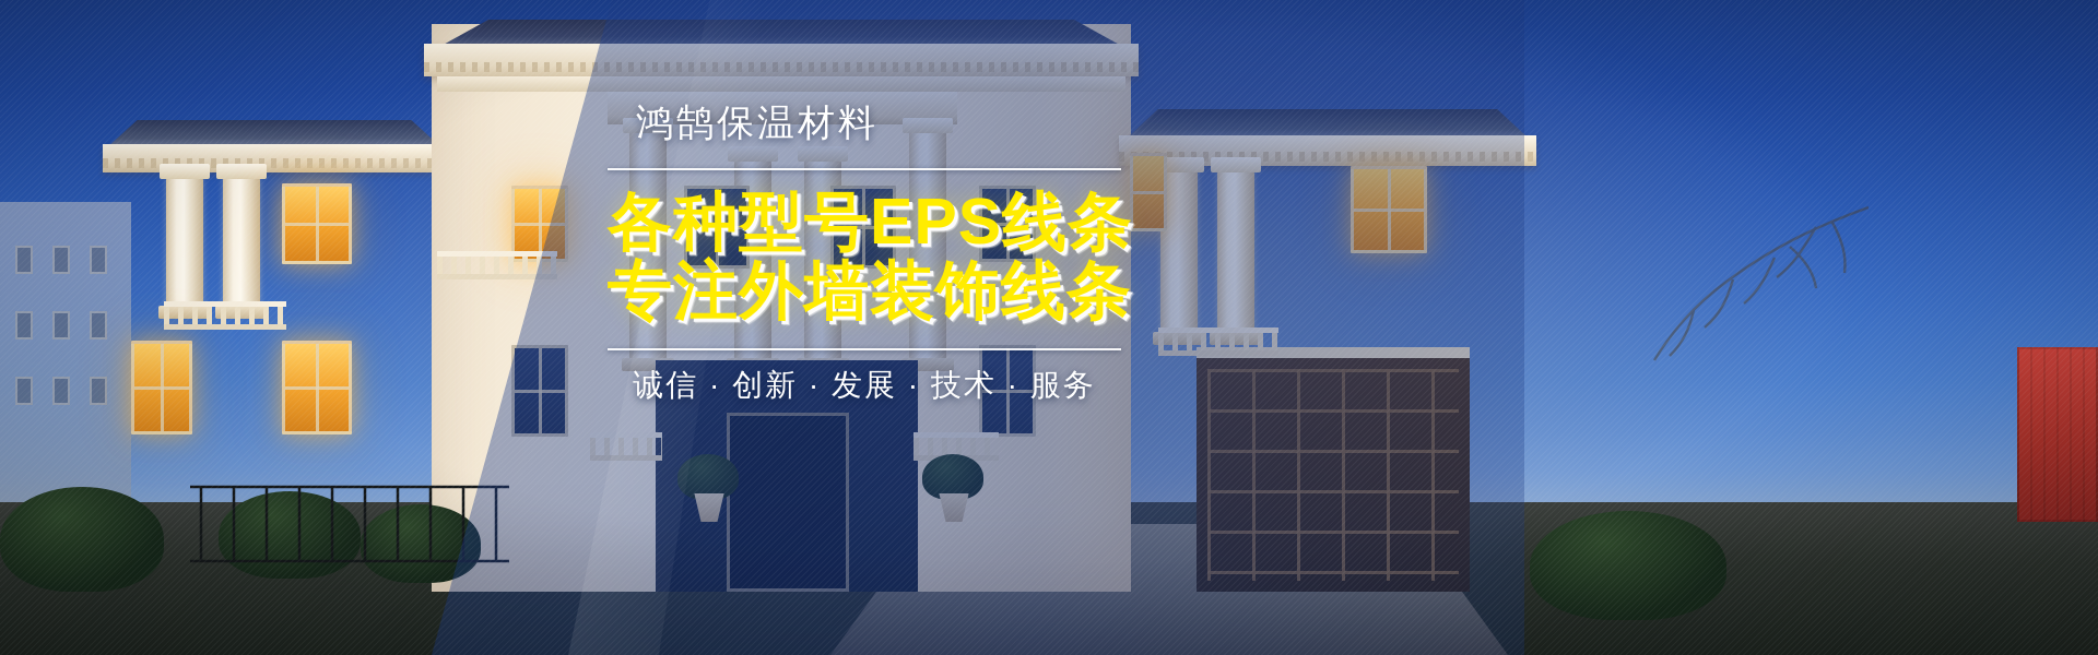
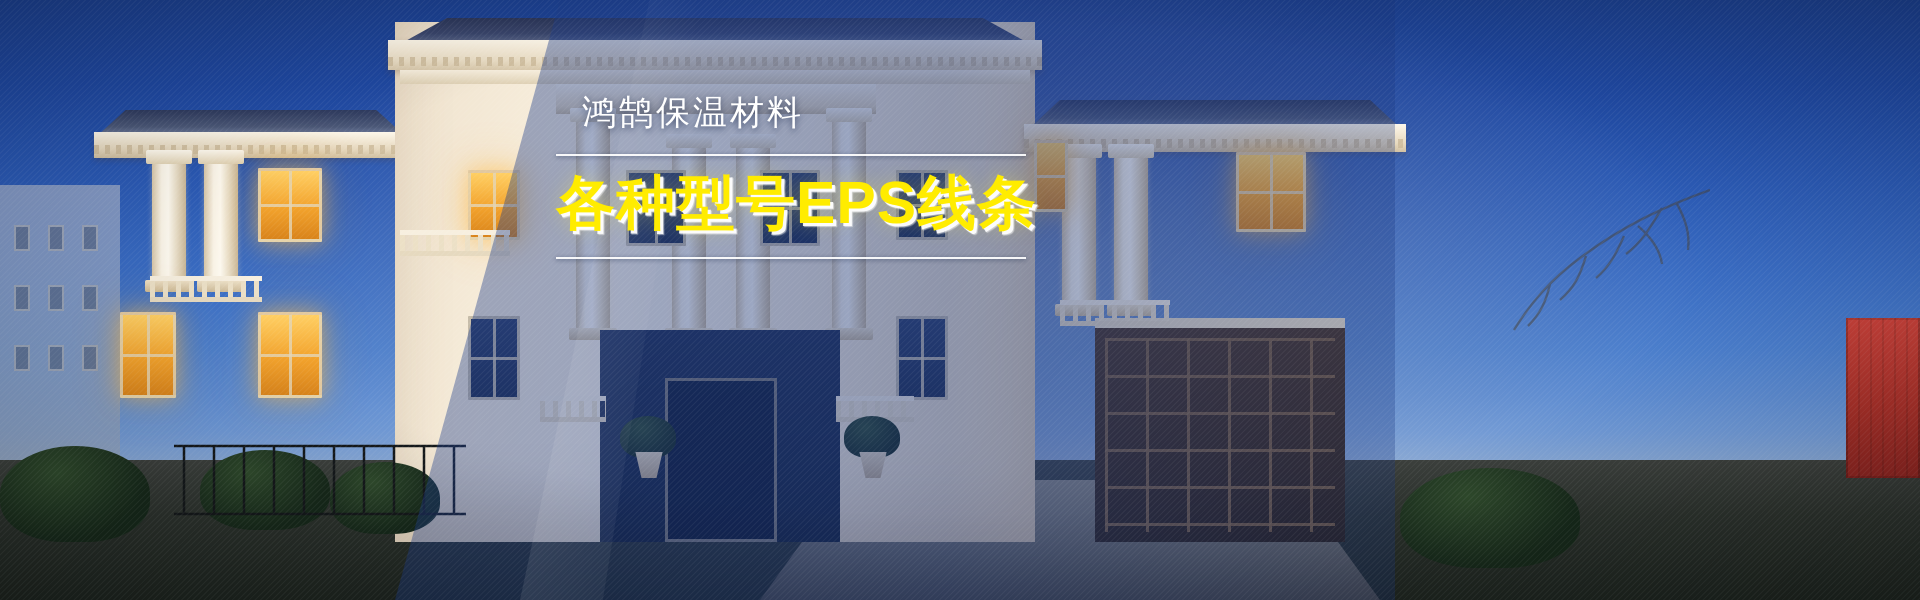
  鸿鹄保温材料
  各种型号EPS线条
- 专注外墙装饰线条
- 诚信 · 创新 · 发展 · 技术 · 服务
